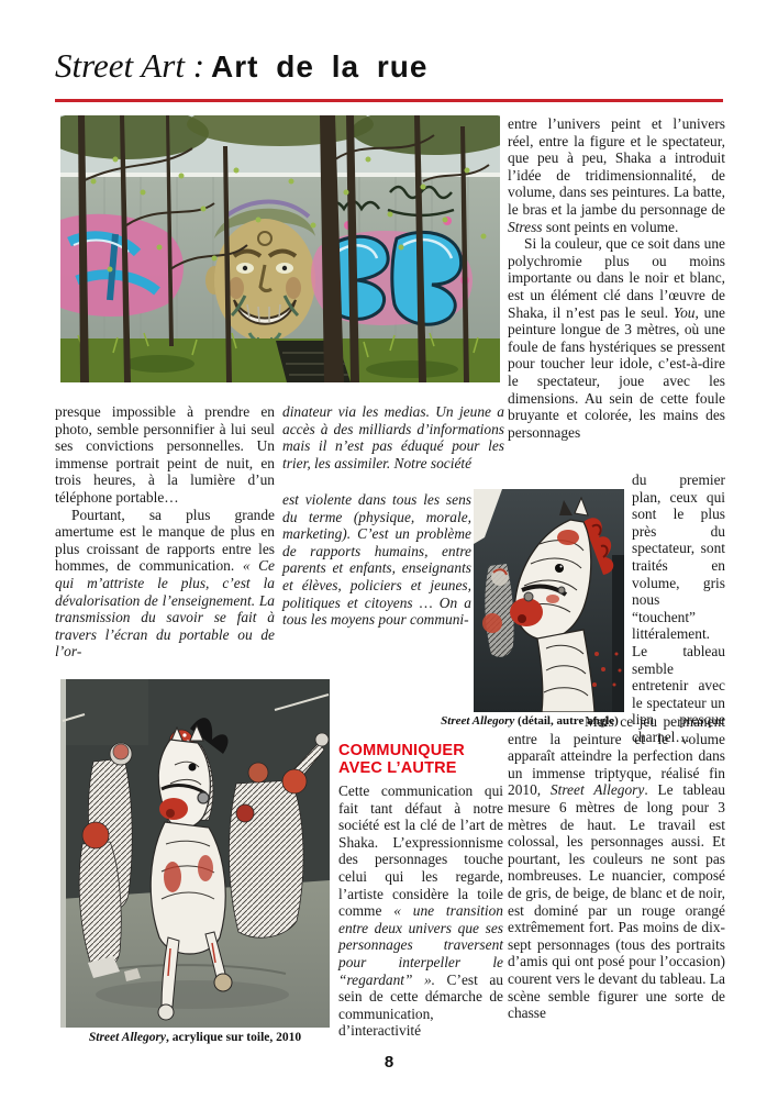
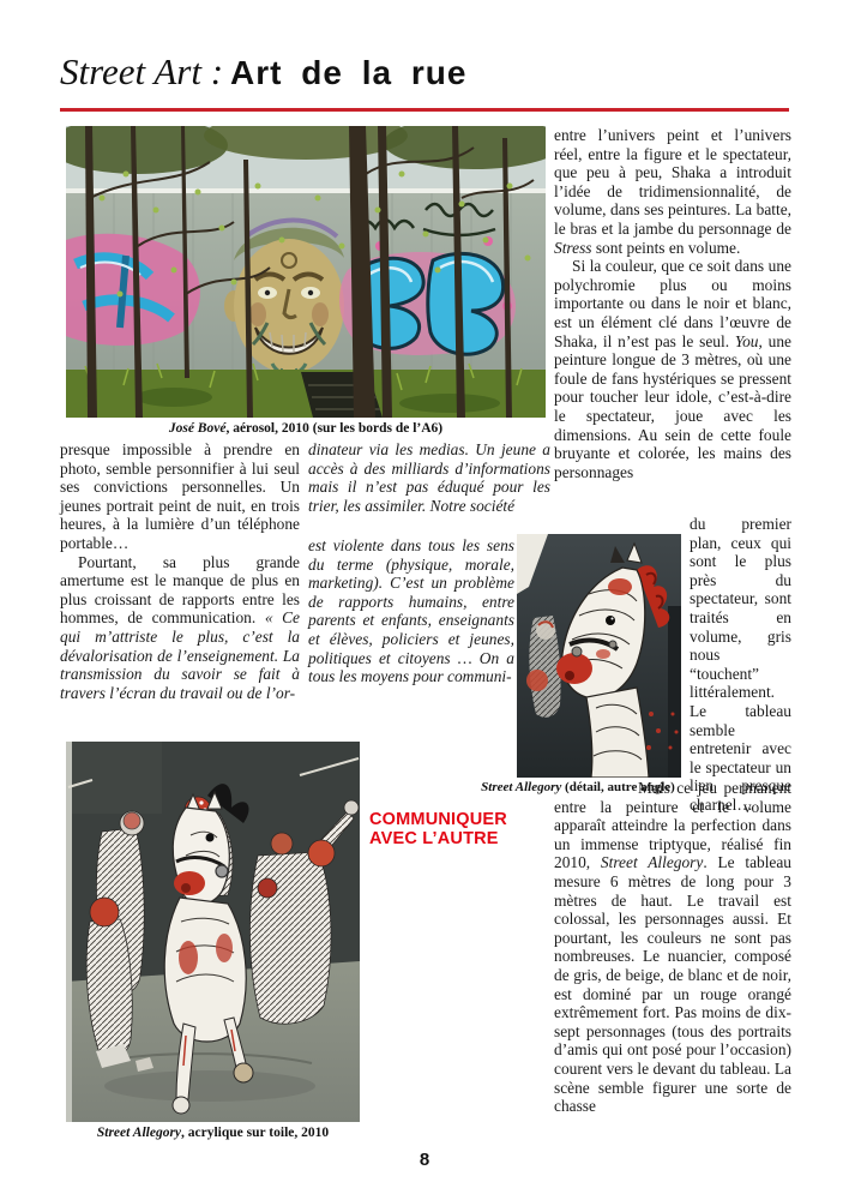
  Street Art : Art de la rue
+ José Bové, aérosol, 2010 (sur les bords de l’A6)
- presque impossible à prendre en photo, semble personnifier à lui seul ses convictions personnelles. Un immense portrait peint de nuit, en trois heures, à la lumière d’un téléphone portable…
+ presque impossible à prendre en photo, semble personnifier à lui seul ses convictions personnelles. Un jeunes portrait peint de nuit, en trois heures, à la lumière d’un téléphone portable…
- Pourtant, sa plus grande amertume est le manque de plus en plus croissant de rapports entre les hommes, de communication. « Ce qui m’attriste le plus, c’est la dévalorisation de l’enseignement. La transmission du savoir se fait à travers l’écran du portable ou de l’or-
+ Pourtant, sa plus grande amertume est le manque de plus en plus croissant de rapports entre les hommes, de communication. « Ce qui m’attriste le plus, c’est la dévalorisation de l’enseignement. La transmission du savoir se fait à travers l’écran du travail ou de l’or-
  Street Allegory, acrylique sur toile, 2010
  dinateur via les medias. Un jeune a accès à des milliards d’informations mais il n’est pas éduqué pour les trier, les assimiler. Notre société
  est violente dans tous les sens du terme (physique, morale, marketing). C’est un problème de rapports humains, entre parents et enfants, enseignants et élèves, policiers et jeunes, politiques et citoyens … On a tous les moyens pour communi-
  COMMUNIQUER
  AVEC L’AUTRE
- Cette communication qui fait tant défaut à notre société est la clé de l’art de Shaka. L’expressionnisme des personnages touche celui qui les regarde, l’artiste considère la toile comme « une transition entre deux univers que ses personnages traversent pour interpeller le “regardant” ». C’est au sein de cette démarche de communication, d’interactivité
  Street Allegory (détail, autre angle)
  entre l’univers peint et l’univers réel, entre la figure et le spectateur, que peu à peu, Shaka a introduit l’idée de tridimensionnalité, de volume, dans ses peintures. La batte, le bras et la jambe du personnage de Stress sont peints en volume.
  Si la couleur, que ce soit dans une polychromie plus ou moins importante ou dans le noir et blanc, est un élément clé dans l’œuvre de Shaka, il n’est pas le seul. You, une peinture longue de 3 mètres, où une foule de fans hystériques se pressent pour toucher leur idole, c’est-à-dire le spectateur, joue avec les dimensions. Au sein de cette foule bruyante et colorée, les mains des personnages
  du premier plan, ceux qui sont le plus près du spectateur, sont traités en volume, gris nous “touchent” littéralement. Le tableau semble entretenir avec le spectateur un lien presque charnel…
  Mais ce jeu permanent entre la peinture et le volume apparaît atteindre la perfection dans un immense triptyque, réalisé fin 2010, Street Allegory. Le tableau mesure 6 mètres de long pour 3 mètres de haut. Le travail est colossal, les personnages aussi. Et pourtant, les couleurs ne sont pas nombreuses. Le nuancier, composé de gris, de beige, de blanc et de noir, est dominé par un rouge orangé extrêmement fort. Pas moins de dix-sept personnages (tous des portraits d’amis qui ont posé pour l’occasion) courent vers le devant du tableau. La scène semble figurer une sorte de chasse
  8
